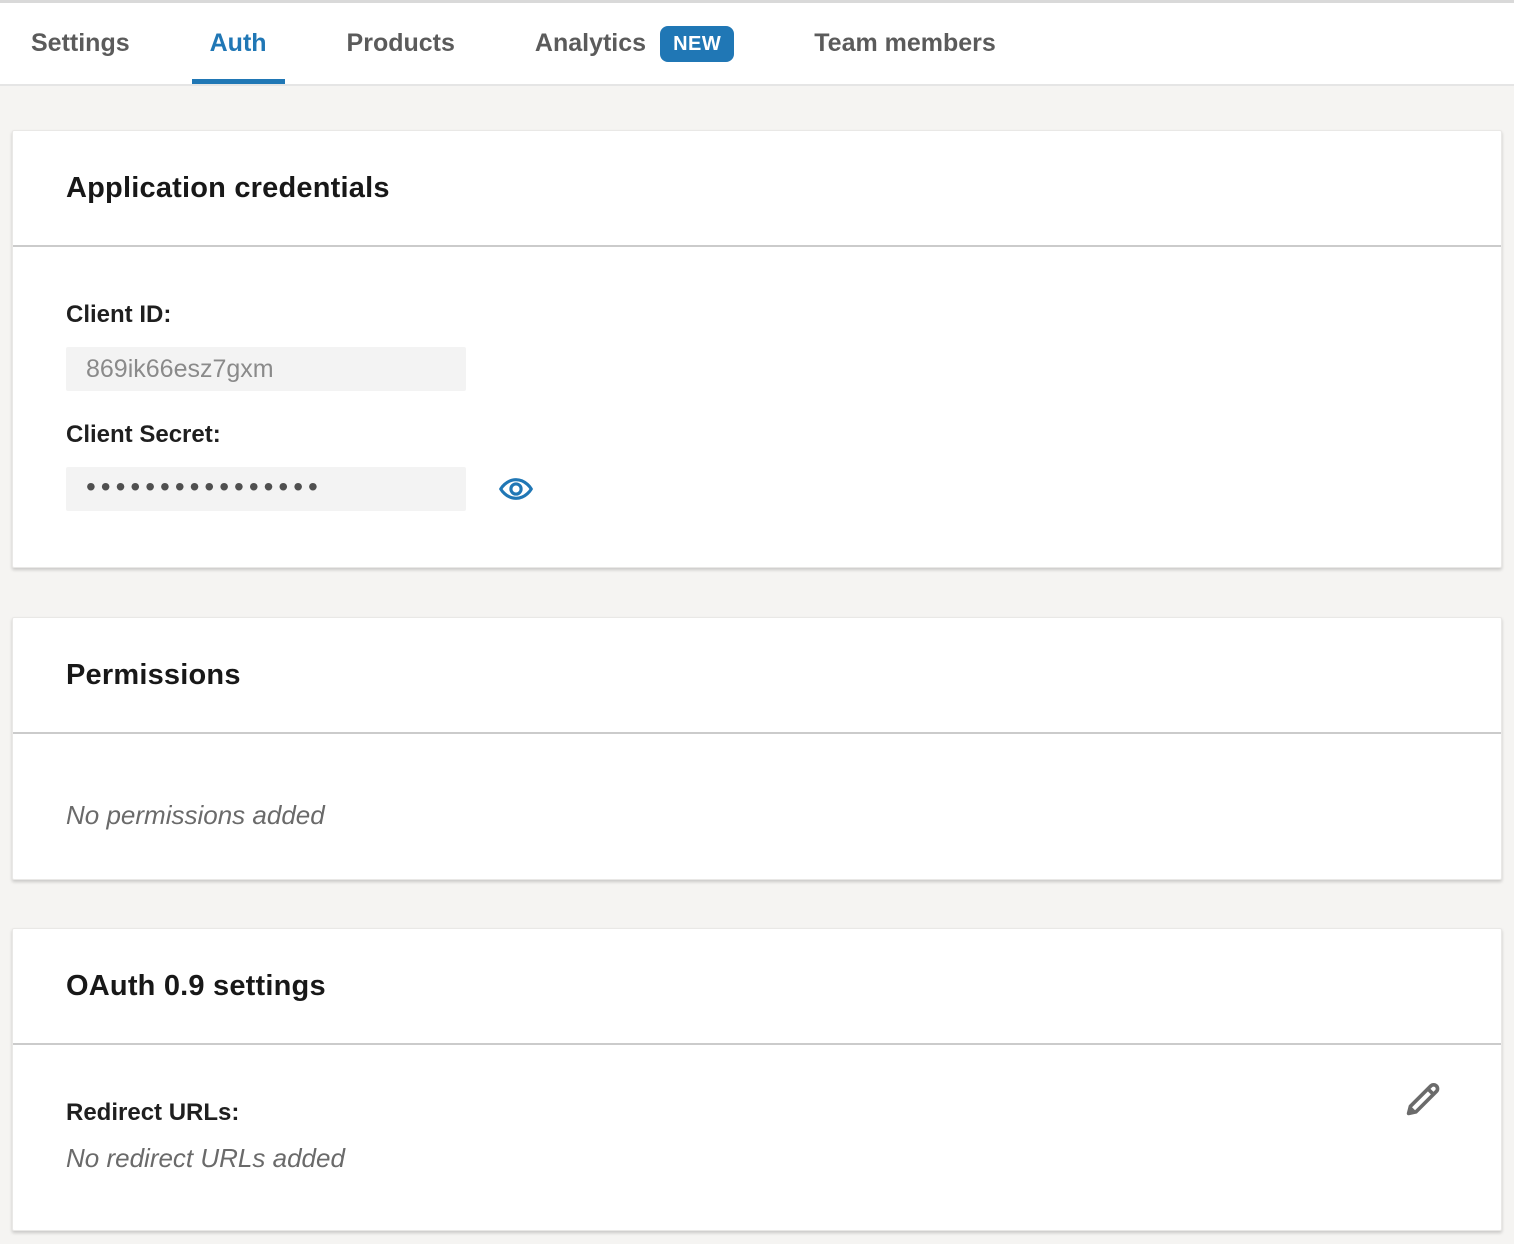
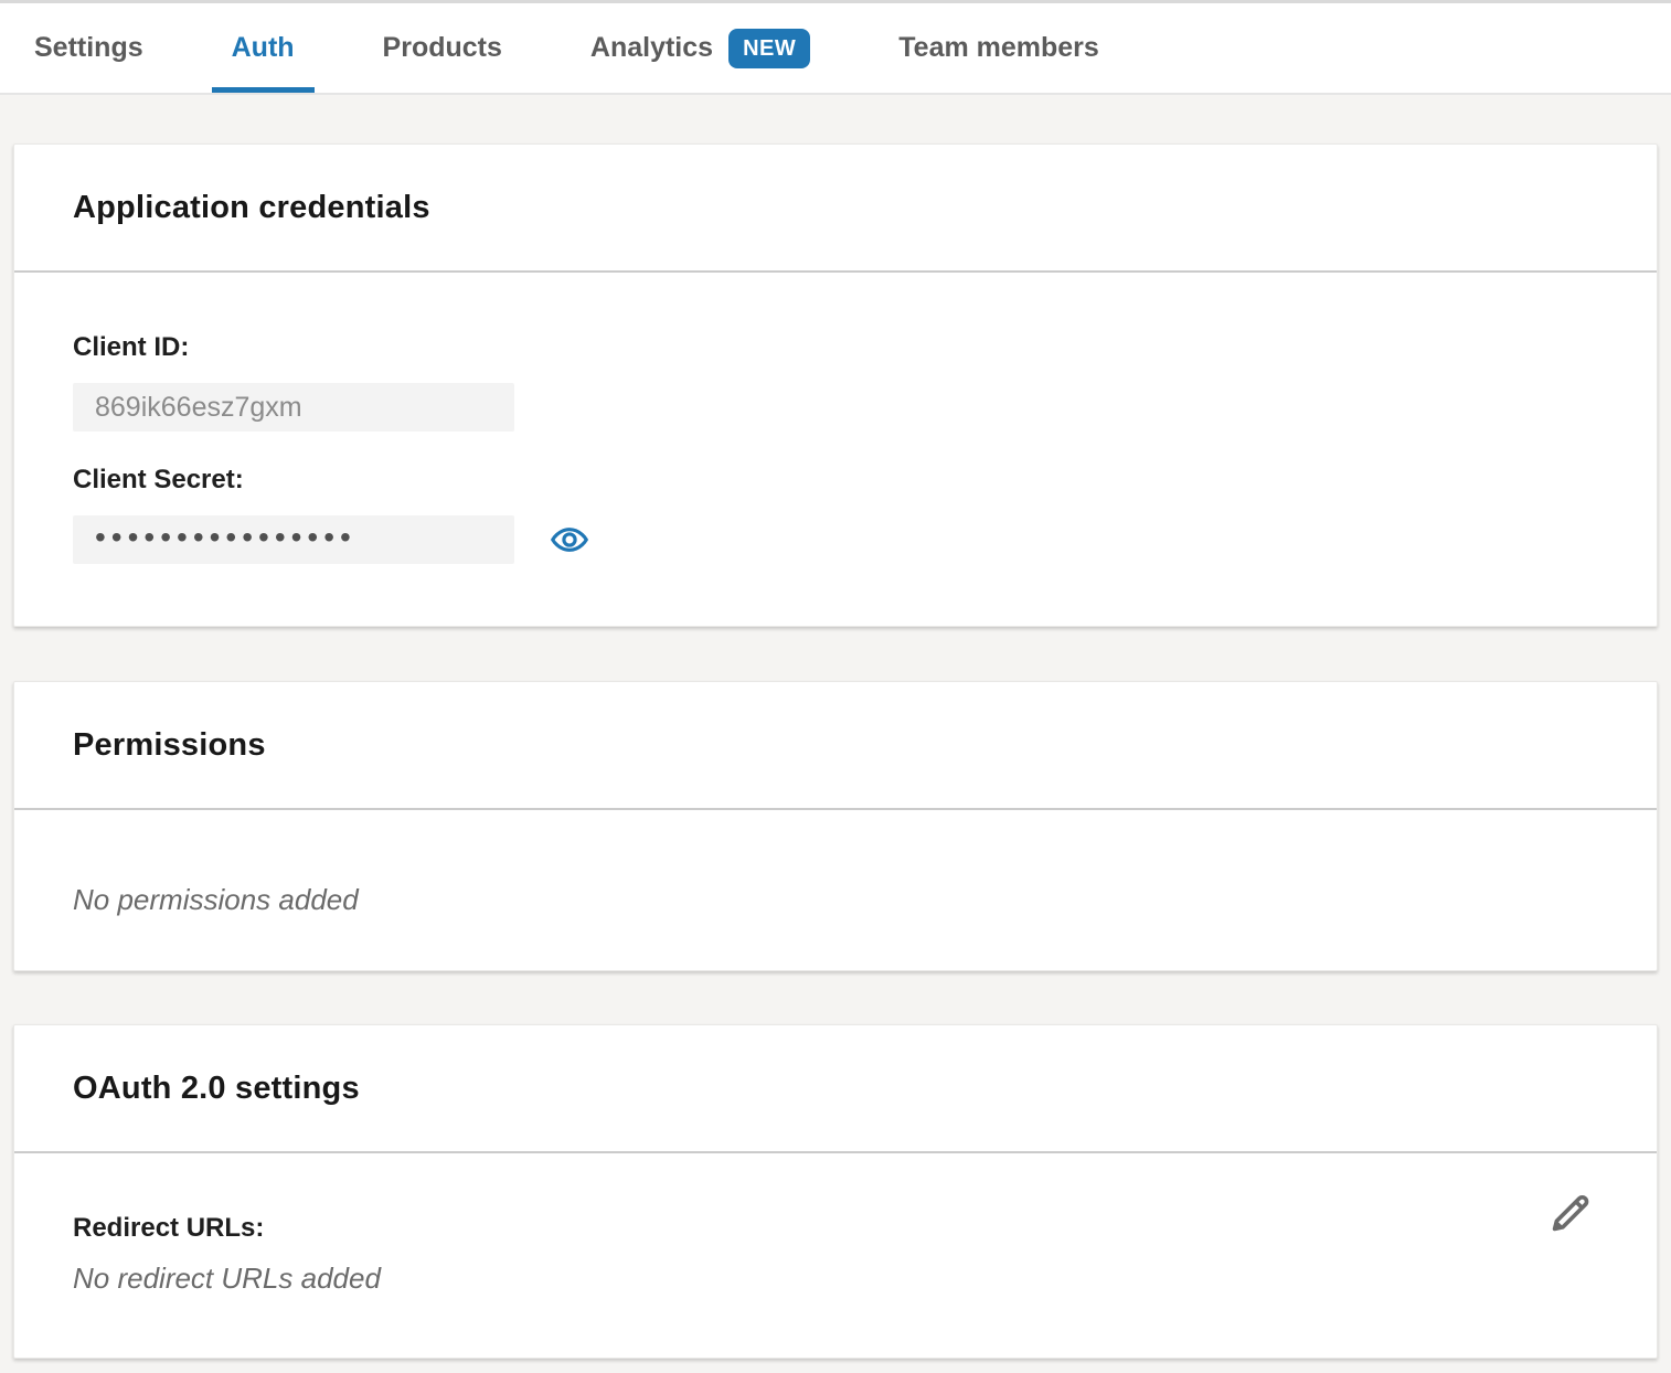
  Settings
  Auth
  Products
  Analytics
  NEW
  Team members
  Application credentials
  Client ID:
  869ik66esz7gxm
  Client Secret:
  ••••••••••••••••
  Permissions
  No permissions added
- OAuth 0.9 settings
+ OAuth 2.0 settings
  Redirect URLs:
  No redirect URLs added
